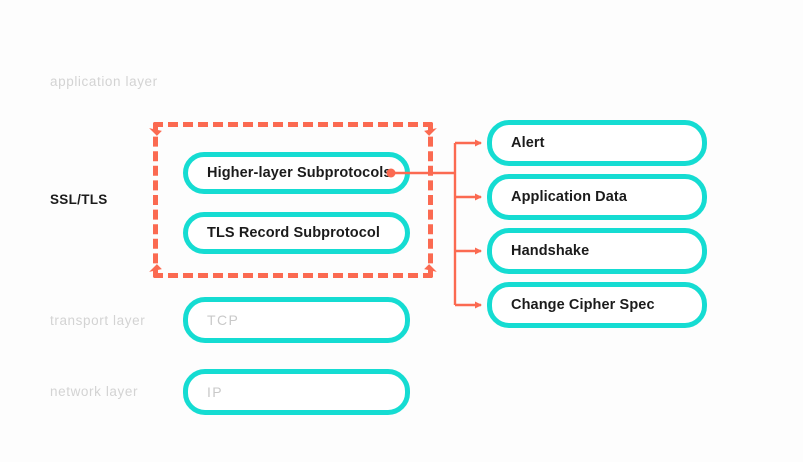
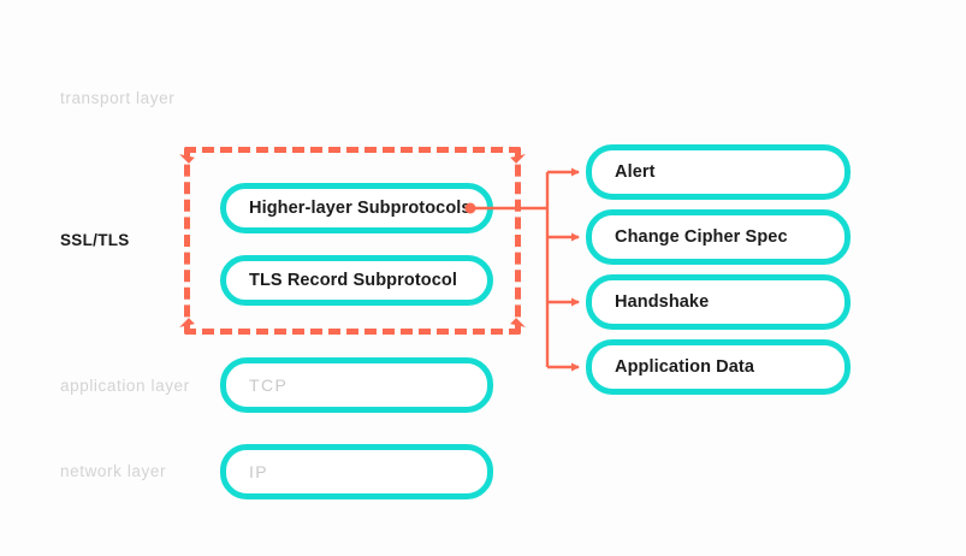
- application layer
+ transport layer
  SSL/TLS
- transport layer
+ application layer
  network layer
  TCP
  IP
  Higher-layer Subprotocol
  TLS Record Subprotocol
  Alert
- Application Data
+ Change Cipher Spec
  Handshake
- Change Cipher Spec
+ Application Data
